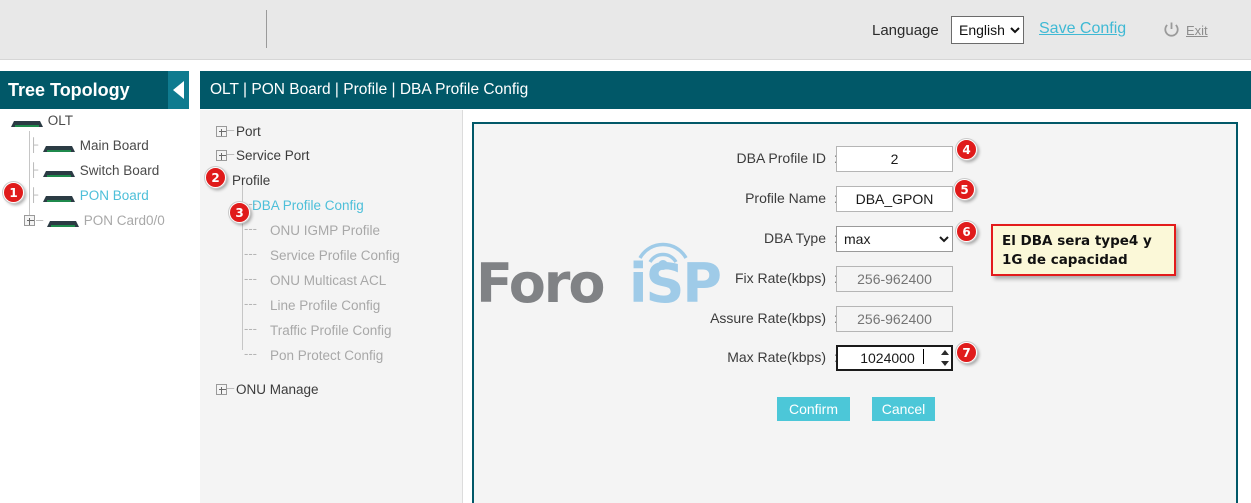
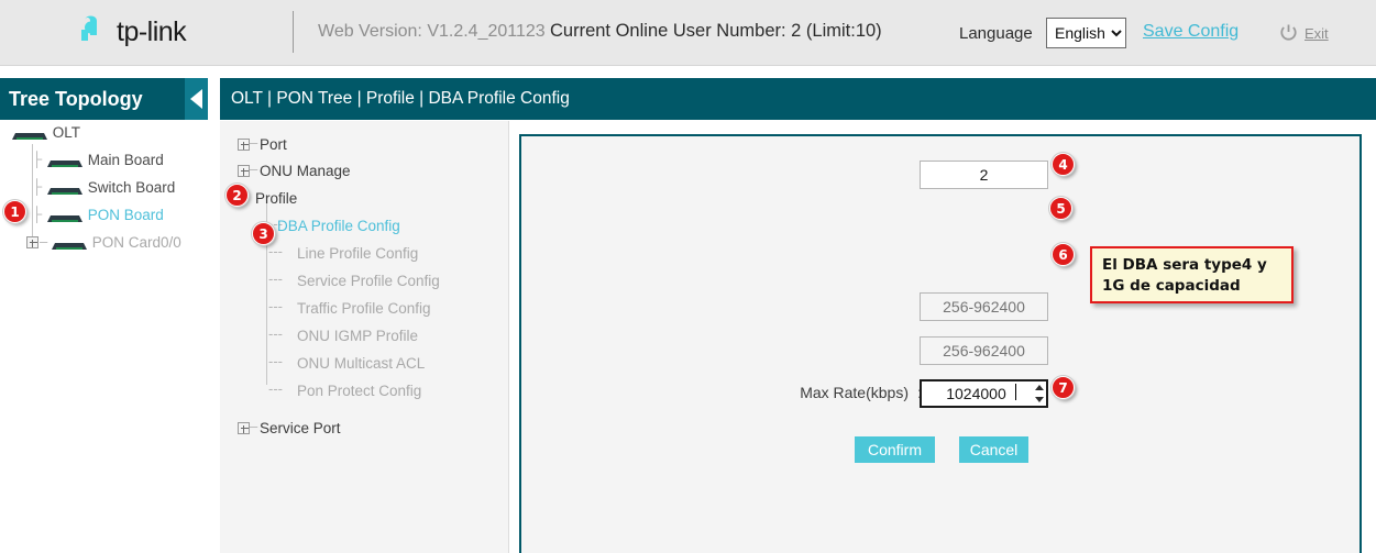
+ tp-link
+ Web Version: V1.2.4_201123
+ Current Online User Number: 2 (Limit:10)
  Language
  English
  Save Config
  Exit
  Tree Topology
  OLT
  ├
  Main Board
  ├
  Switch Board
  ├
  PON Board
  –
  PON Card0/0
- OLT | PON Board | Profile | DBA Profile Config
+ OLT | PON Tree | Profile | DBA Profile Config
  –
  Port
  –
- Service Port
+ ONU Manage
  Profile
  DBA Profile Config
  ---
- ONU IGMP Profile
+ Line Profile Config
  ---
  Service Profile Config
  ---
- ONU Multicast ACL
+ Traffic Profile Config
  ---
- Line Profile Config
+ ONU IGMP Profile
  ---
- Traffic Profile Config
+ ONU Multicast ACL
  ---
  Pon Protect Config
  –
- ONU Manage
+ Service Port
- Foro
- iSP
- DBA Profile ID
  2
- Profile Name
- DBA_GPON
- DBA Type
- max
- Fix Rate(kbps)
  256-962400
- Assure Rate(kbps)
  256-962400
  Max Rate(kbps)
  1024000
  Confirm
  Cancel
  El DBA sera type4 y
  1G de capacidad
  1
  2
  3
  4
  5
  6
  7
